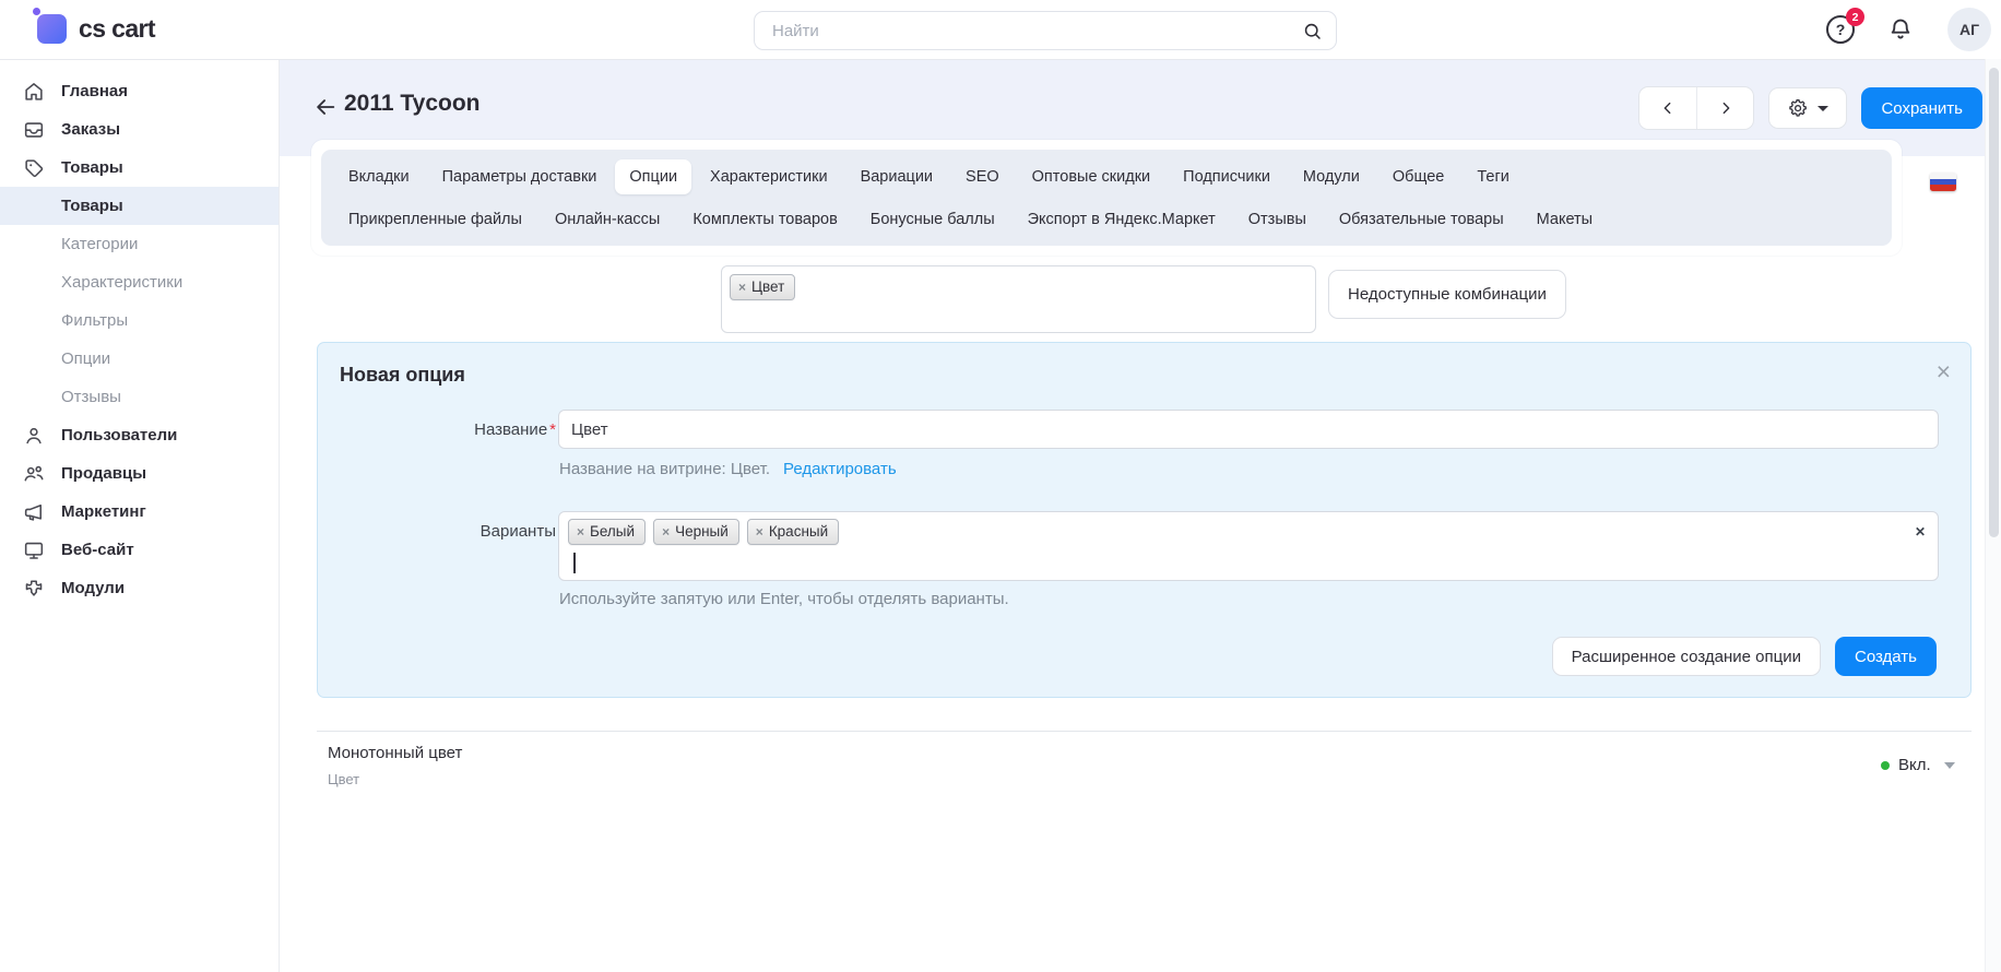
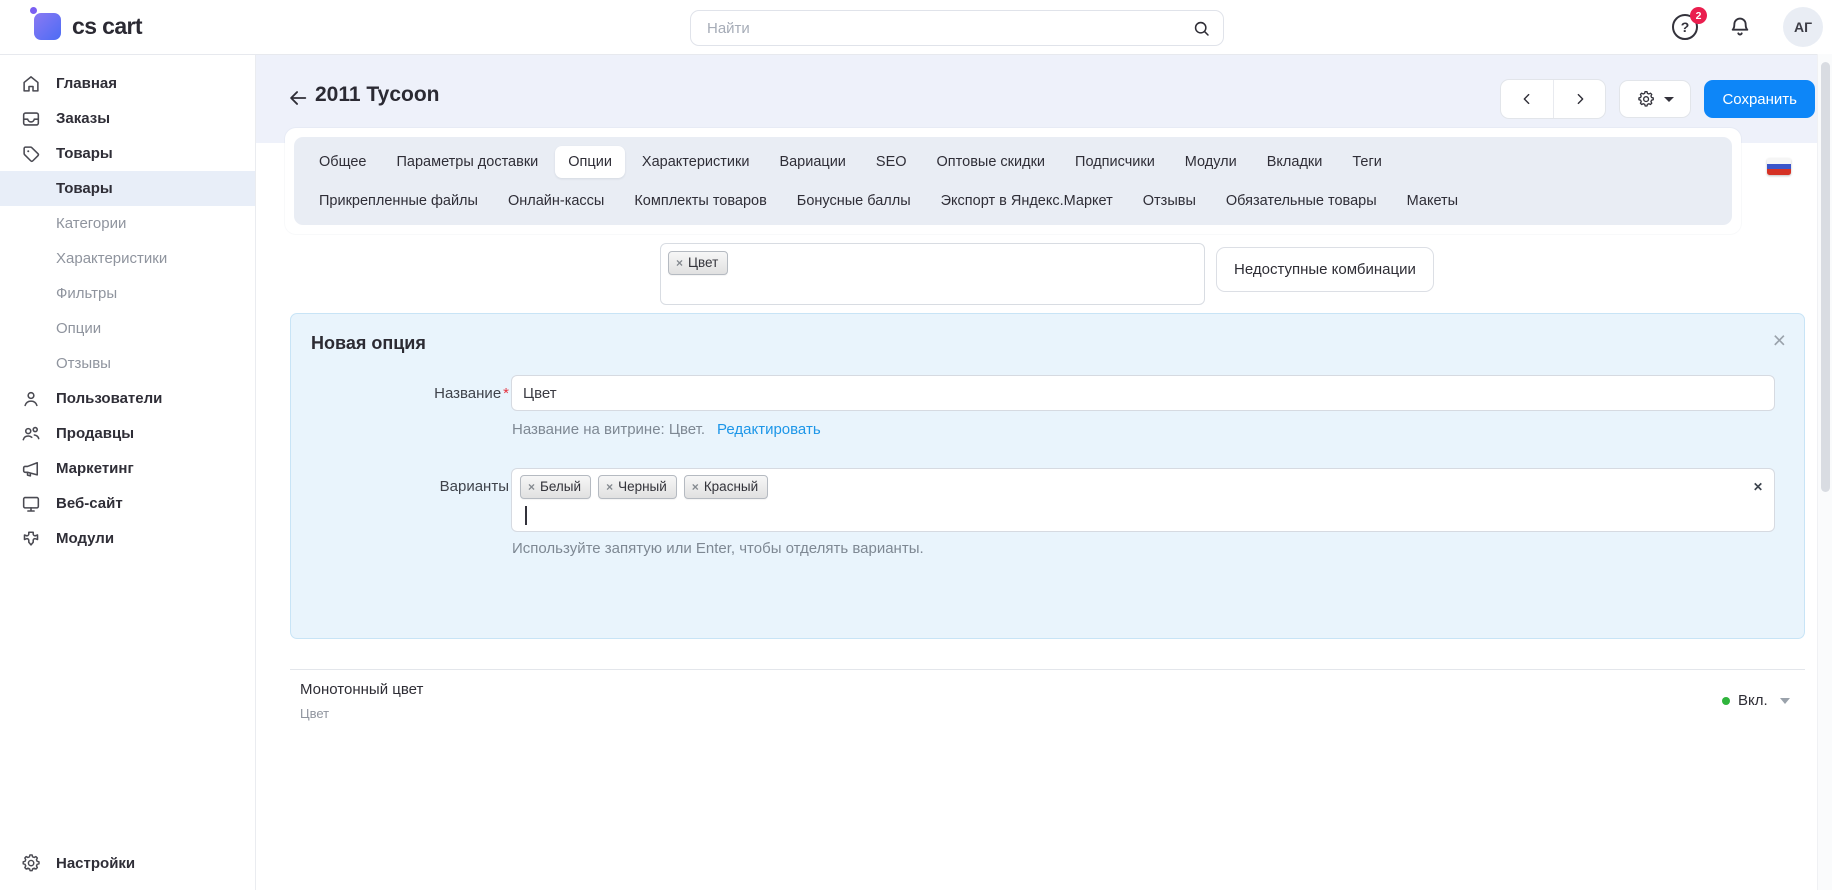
  cs cart
  Найти
  ?
  2
  АГ
  Главная
  Заказы
  Товары
  Товары
  Категории
  Характеристики
  Фильтры
  Опции
  Отзывы
  Пользователи
  Продавцы
  Маркетинг
  Веб-сайт
  Модули
+ Настройки
  2011 Tycoon
  Сохранить
- Вкладки
+ Общее
  Параметры доставки
  Опции
  Характеристики
  Вариации
  SEO
  Оптовые скидки
  Подписчики
  Модули
- Общее
+ Вкладки
  Теги
  Прикрепленные файлы
  Онлайн-кассы
  Комплекты товаров
  Бонусные баллы
  Экспорт в Яндекс.Маркет
  Отзывы
  Обязательные товары
  Макеты
  ×
  Цвет
  Недоступные комбинации
  Новая опция
  ×
  Название*
  Цвет
  Название на витрине: Цвет. Редактировать
  Варианты
  ×
  Белый
  ×
  Черный
  ×
  Красный
  ✕
  Используйте запятую или Enter, чтобы отделять варианты.
- Расширенное создание опции
- Создать
  Монотонный цвет
  Цвет
  Вкл.
